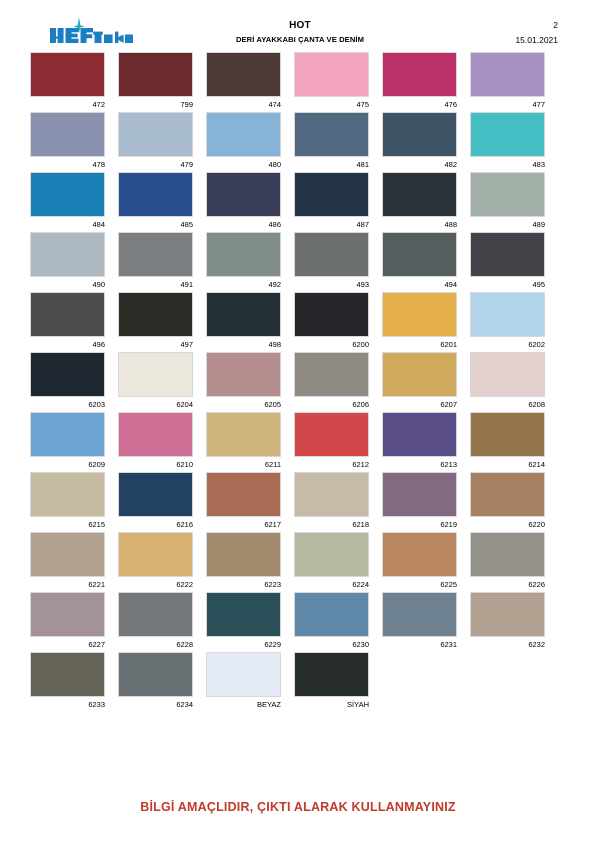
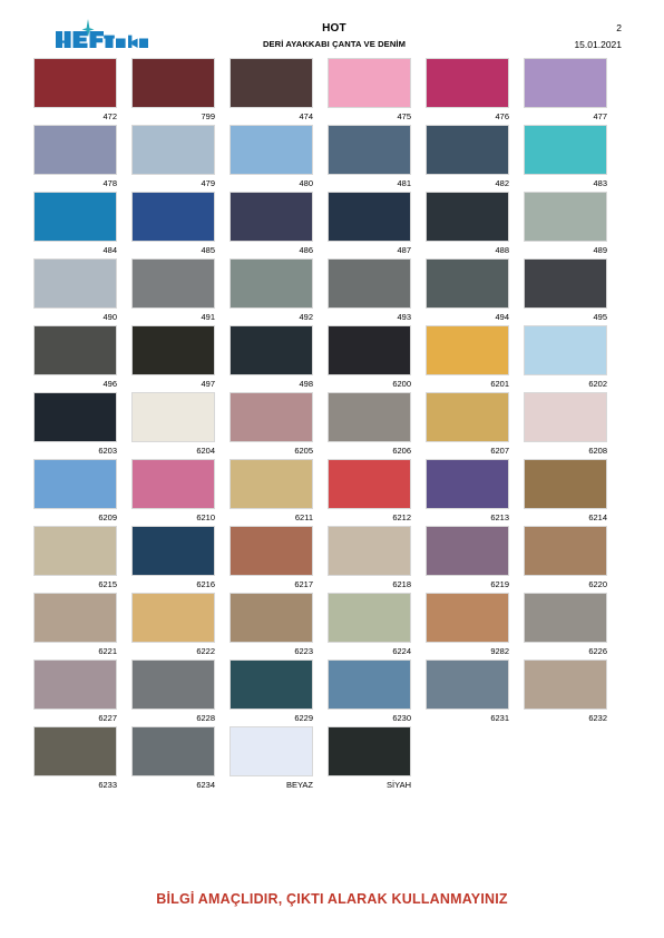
  HOT
  DERİ AYAKKABI ÇANTA VE DENİM
  2
  15.01.2021
  472
  799
  474
  475
  476
  477
  478
  479
  480
  481
  482
  483
  484
  485
  486
  487
  488
  489
  490
  491
  492
  493
  494
  495
  496
  497
  498
  6200
  6201
  6202
  6203
  6204
  6205
  6206
  6207
  6208
  6209
  6210
  6211
  6212
  6213
  6214
  6215
  6216
  6217
  6218
  6219
  6220
  6221
  6222
  6223
  6224
- 6225
+ 9282
  6226
  6227
  6228
  6229
  6230
  6231
  6232
  6233
  6234
  BEYAZ
  SİYAH
  BİLGİ AMAÇLIDIR, ÇIKTI ALARAK KULLANMAYINIZ
